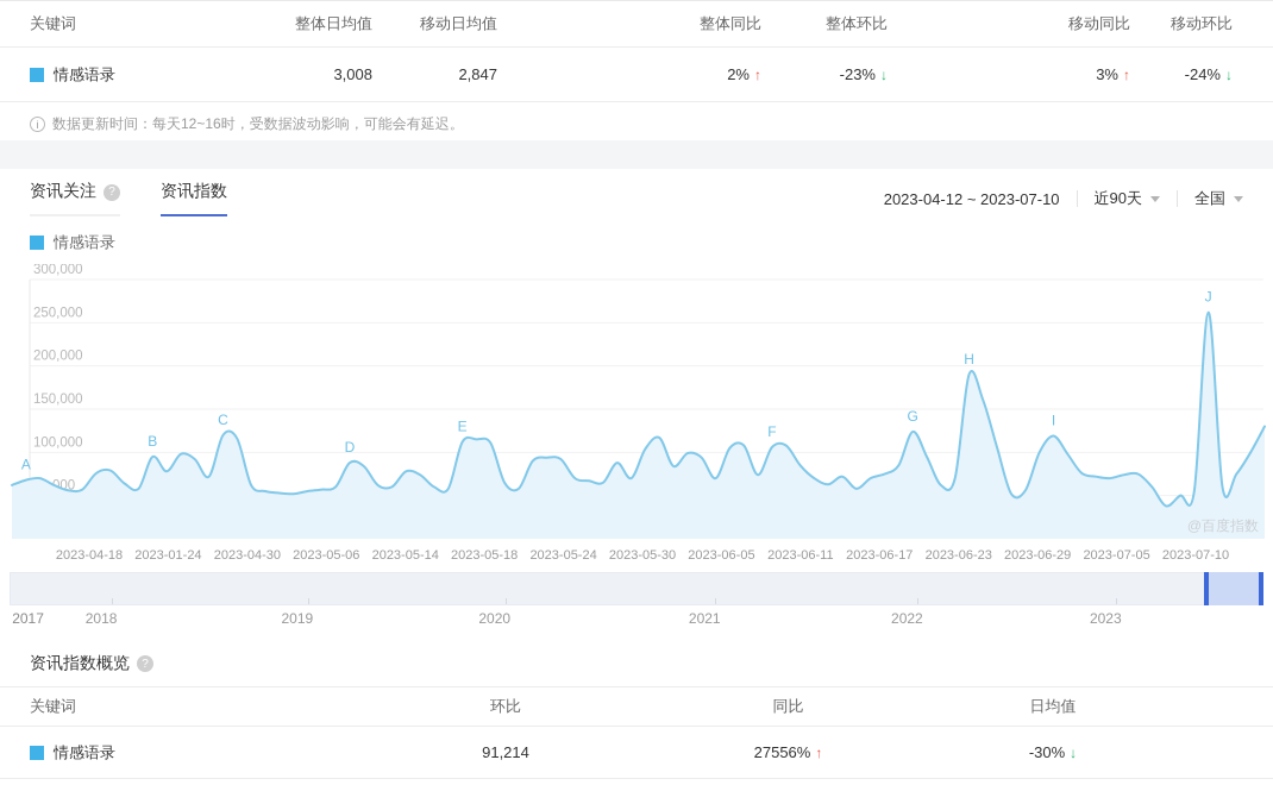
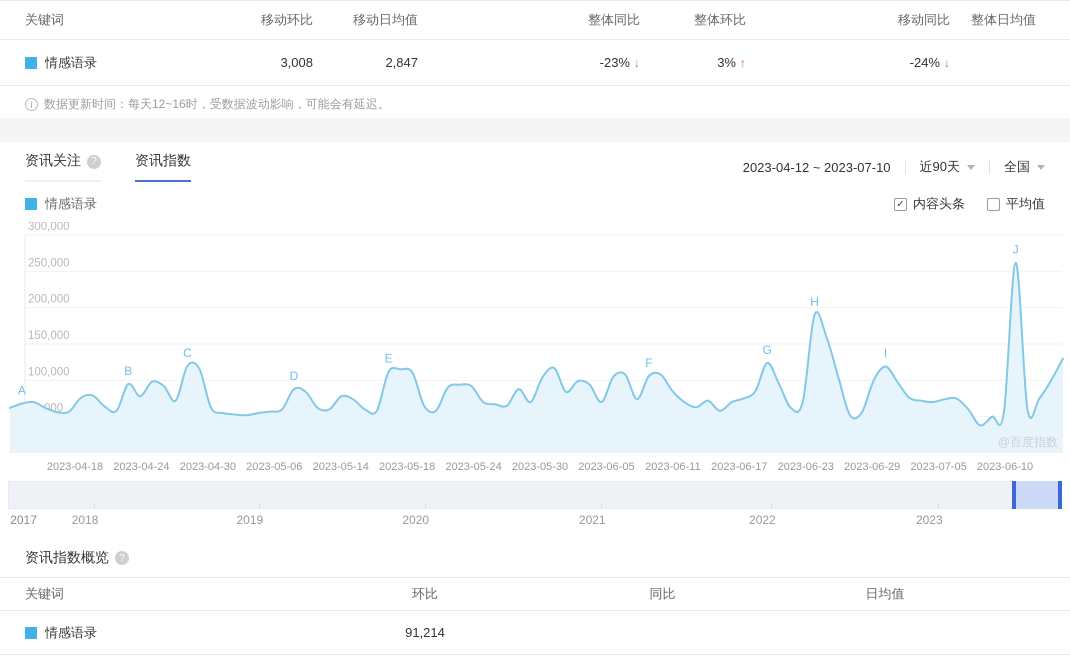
  关键词
- 整体日均值
+ 移动环比
  移动日均值
  整体同比
  整体环比
  移动同比
- 移动环比
+ 整体日均值
  情感语录
  3,008
  2,847
- 2% ↑
  -23% ↓
  3% ↑
  -24% ↓
  数据更新时间：每天12~16时，受数据波动影响，可能会有延迟。
  资讯关注
  资讯指数
  2023-04-12 ~ 2023-07-10
  近90天
  全国
  情感语录
+ 内容头条
+ 平均值
  100,000
  150,000
  200,000
  250,000
  300,000
  A
  B
  C
  D
  E
  F
  G
  H
  I
  J
  @百度指数
  2023-04-18
- 2023-01-24
+ 2023-04-24
  2023-04-30
  2023-05-06
  2023-05-14
  2023-05-18
  2023-05-24
  2023-05-30
  2023-06-05
  2023-06-11
  2023-06-17
  2023-06-23
  2023-06-29
  2023-07-05
- 2023-07-10
+ 2023-06-10
  2017
  2018
  2019
  2020
  2021
  2022
  2023
  资讯指数概览
  关键词
  环比
  同比
  日均值
  情感语录
  91,214
- 27556% ↑
- -30% ↓
